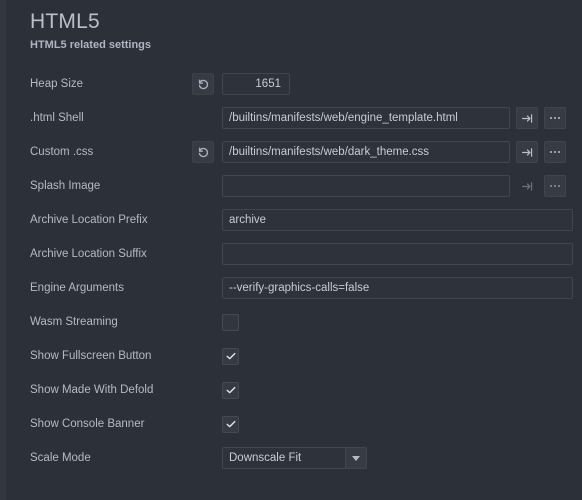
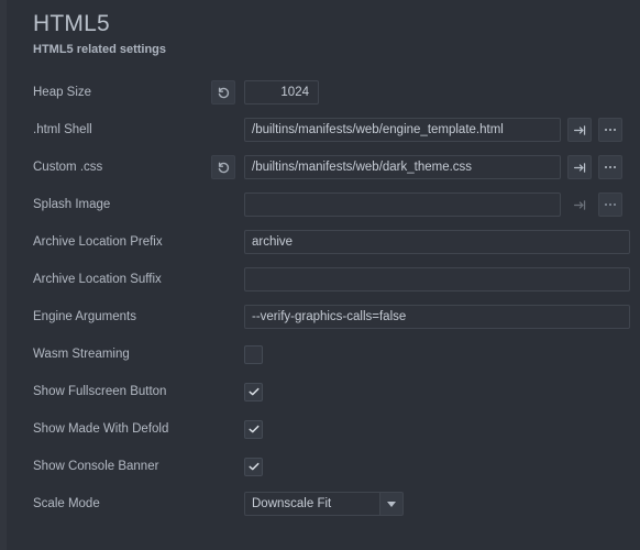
  HTML5
  HTML5 related settings
  Heap Size
- 1651
+ 1024
  .html Shell
  /builtins/manifests/web/engine_template.html
  Custom .css
  /builtins/manifests/web/dark_theme.css
  Splash Image
  Archive Location Prefix
  archive
  Archive Location Suffix
  Engine Arguments
  --verify-graphics-calls=false
  Wasm Streaming
  Show Fullscreen Button
  Show Made With Defold
  Show Console Banner
  Scale Mode
  Downscale Fit
